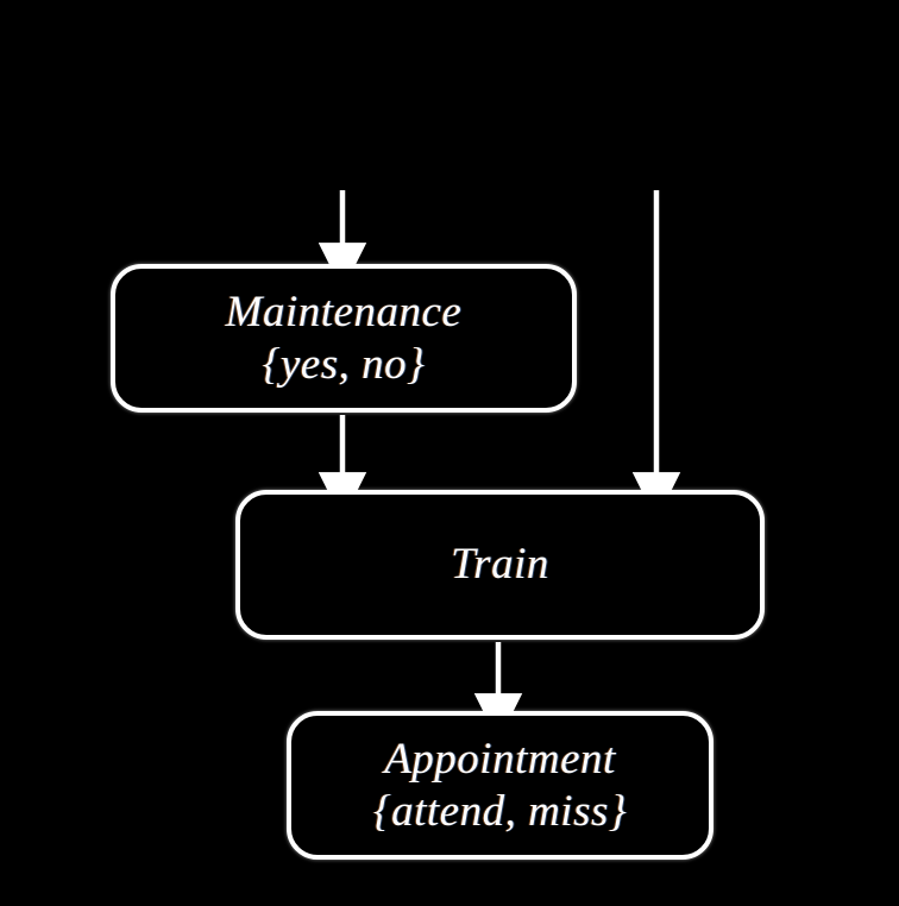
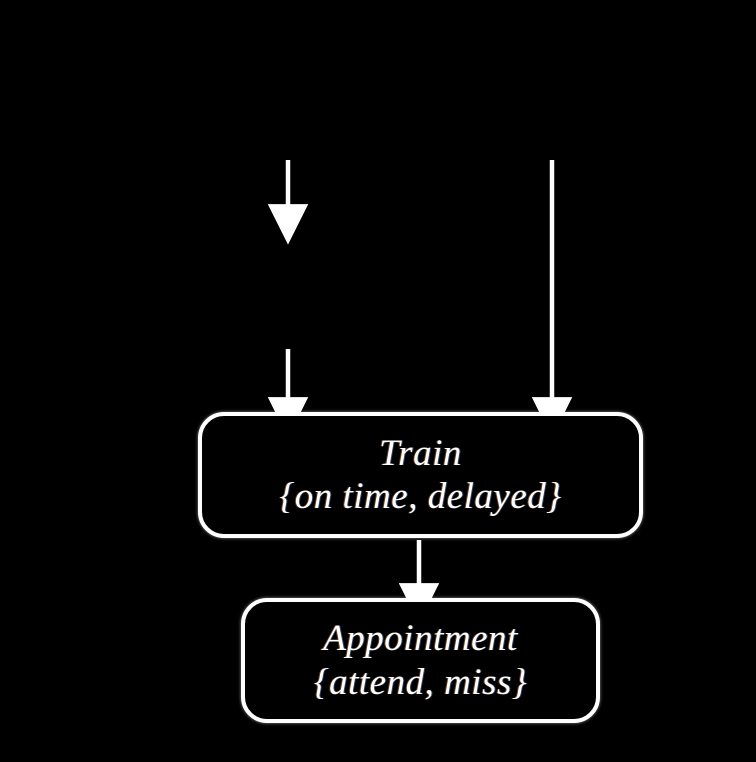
- Maintenance
- {yes, no}
  Train
+ {on time, delayed}
  Appointment
  {attend, miss}
